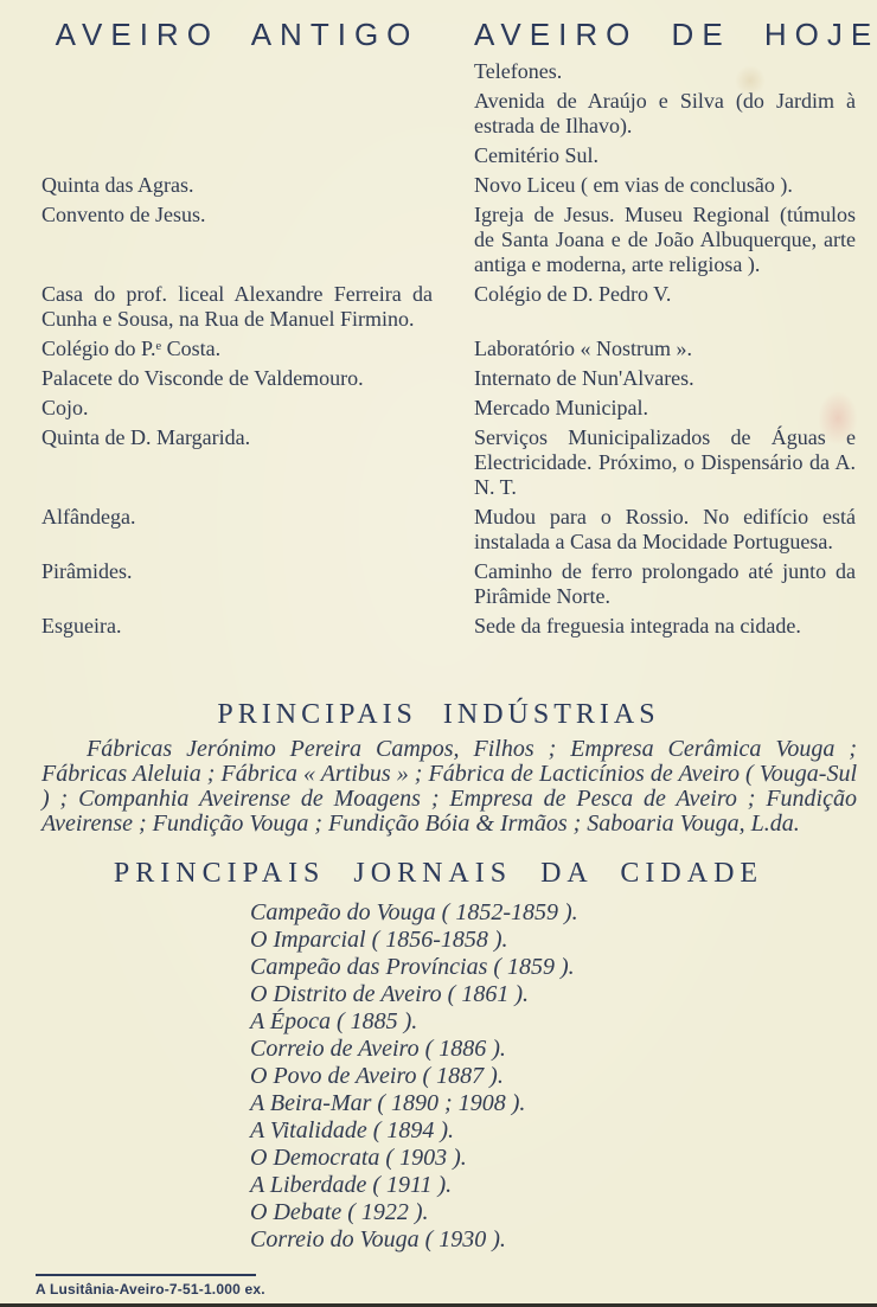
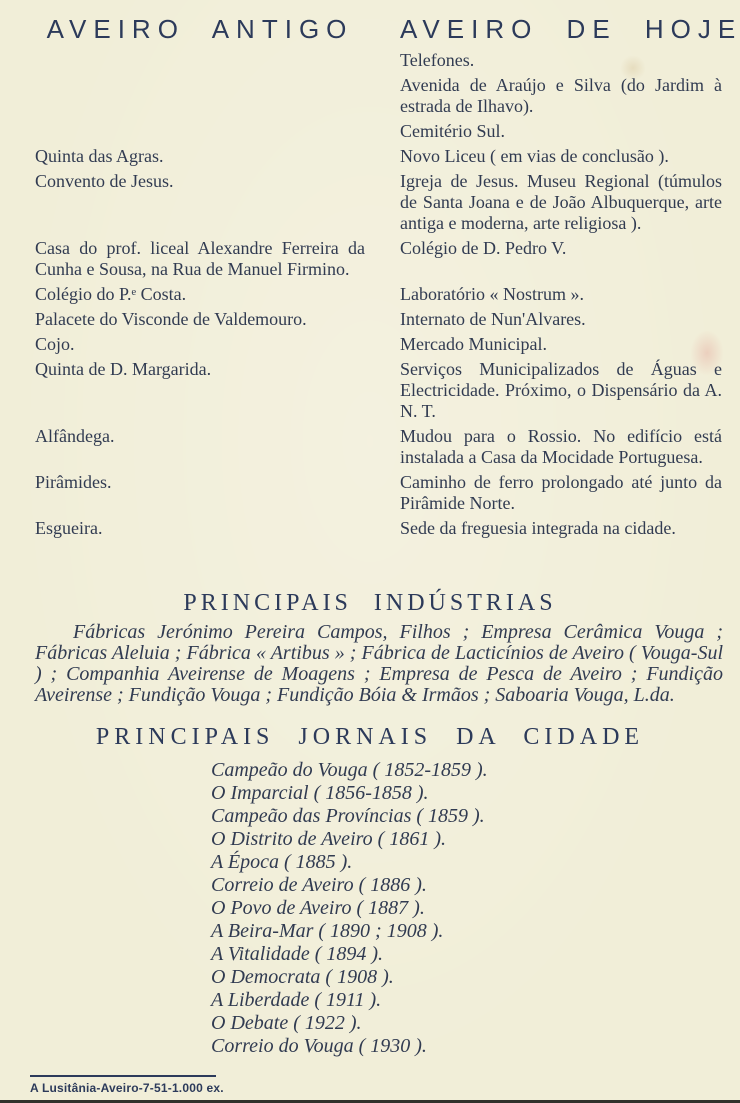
  AVEIRO ANTIGO
  AVEIRO DE HOJE
  Telefones.
  Avenida de Araújo e Silva (do Jardim à estrada de Ilhavo).
  Cemitério Sul.
  Quinta das Agras.
  Novo Liceu ( em vias de conclusão ).
  Convento de Jesus.
  Igreja de Jesus. Museu Regional (túmulos de Santa Joana e de João Albuquerque, arte antiga e moderna, arte religiosa ).
  Casa do prof. liceal Alexandre Ferreira da Cunha e Sousa, na Rua de Manuel Firmino.
  Colégio de D. Pedro V.
  Colégio do P.ᵉ Costa.
  Laboratório « Nostrum ».
  Palacete do Visconde de Valdemouro.
  Internato de Nun'Alvares.
  Cojo.
  Mercado Municipal.
  Quinta de D. Margarida.
  Serviços Municipalizados de Águas Electricidade. Próximo, o Dispensário da A. N. T.
  Alfândega.
  Mudou para o Rossio. No edifício está instalada a Casa da Mocidade Portuguesa.
  Pirâmides.
  Caminho de ferro prolongado até junto da Pirâmide Norte.
  Esgueira.
  Sede da freguesia integrada na cidade.
  PRINCIPAIS INDÚSTRIAS
  Fábricas Jerónimo Pereira Campos, Filhos ; Empresa Cerâmica Vouga ; Fábricas Aleluia ; Fábrica « Artibus » ; Fábrica de Lacticínios de Aveiro ( Vouga-Sul ) ; Companhia Aveirense de Moagens ; Empresa de Pesca de Aveiro ; Fundição Aveirense ; Fundição Vouga ; Fundição Bóia & Irmãos ; Saboaria Vouga, L.da.
  PRINCIPAIS JORNAIS DA CIDADE
  Campeão do Vouga ( 1852-1859 ).
  O Imparcial ( 1856-1858 ).
  Campeão das Províncias ( 1859 ).
  O Distrito de Aveiro ( 1861 ).
  A Época ( 1885 ).
  Correio de Aveiro ( 1886 ).
  O Povo de Aveiro ( 1887 ).
  A Beira-Mar ( 1890 ; 1908 ).
  A Vitalidade ( 1894 ).
- O Democrata ( 1903 ).
+ O Democrata ( 1908 ).
  A Liberdade ( 1911 ).
  O Debate ( 1922 ).
  Correio do Vouga ( 1930 ).
  A Lusitânia-Aveiro-7-51-1.000 ex.
